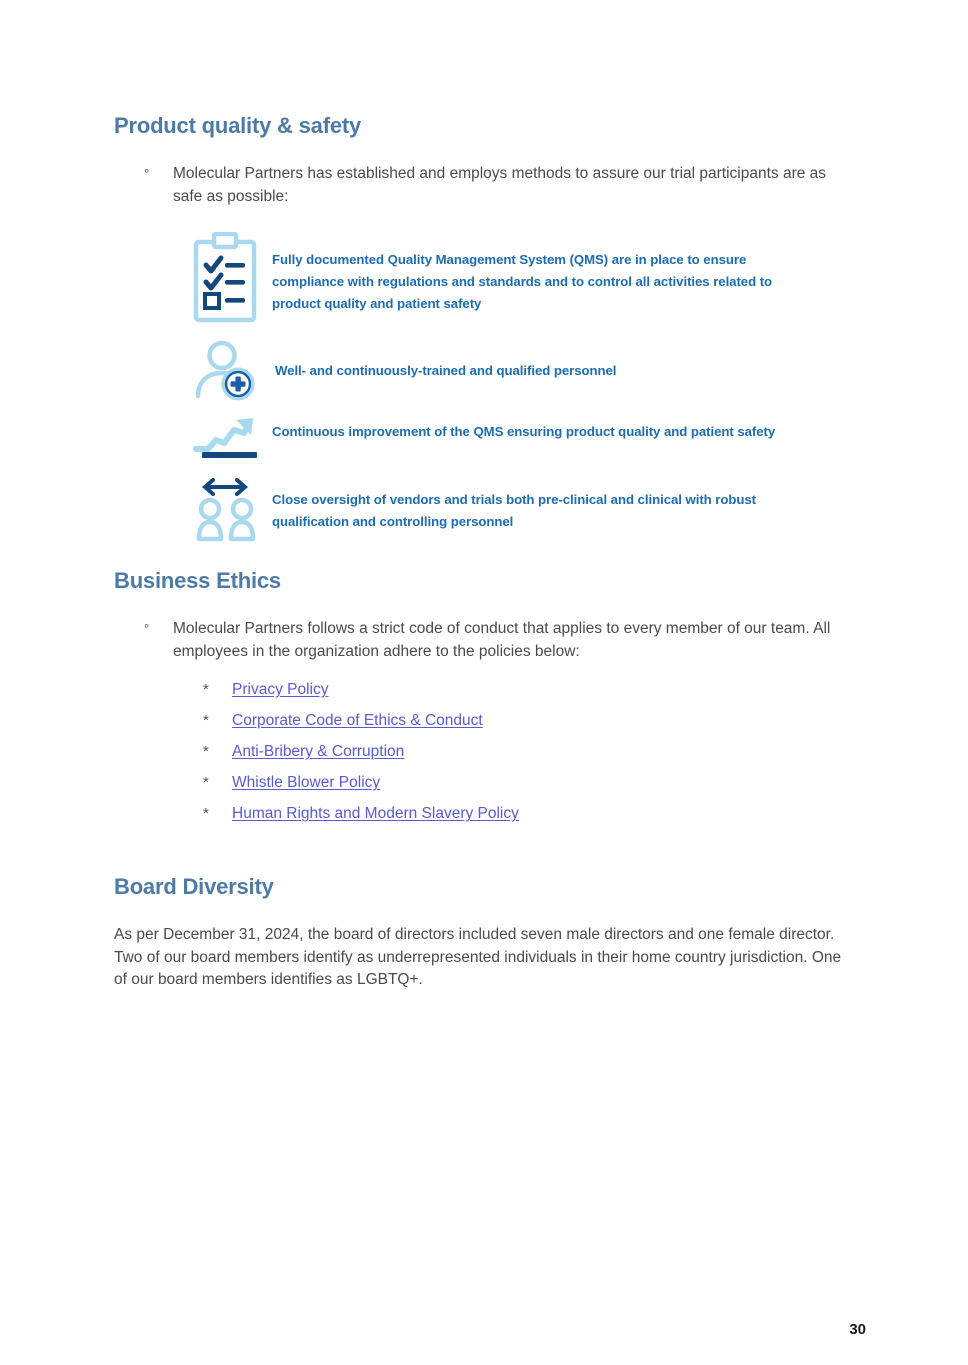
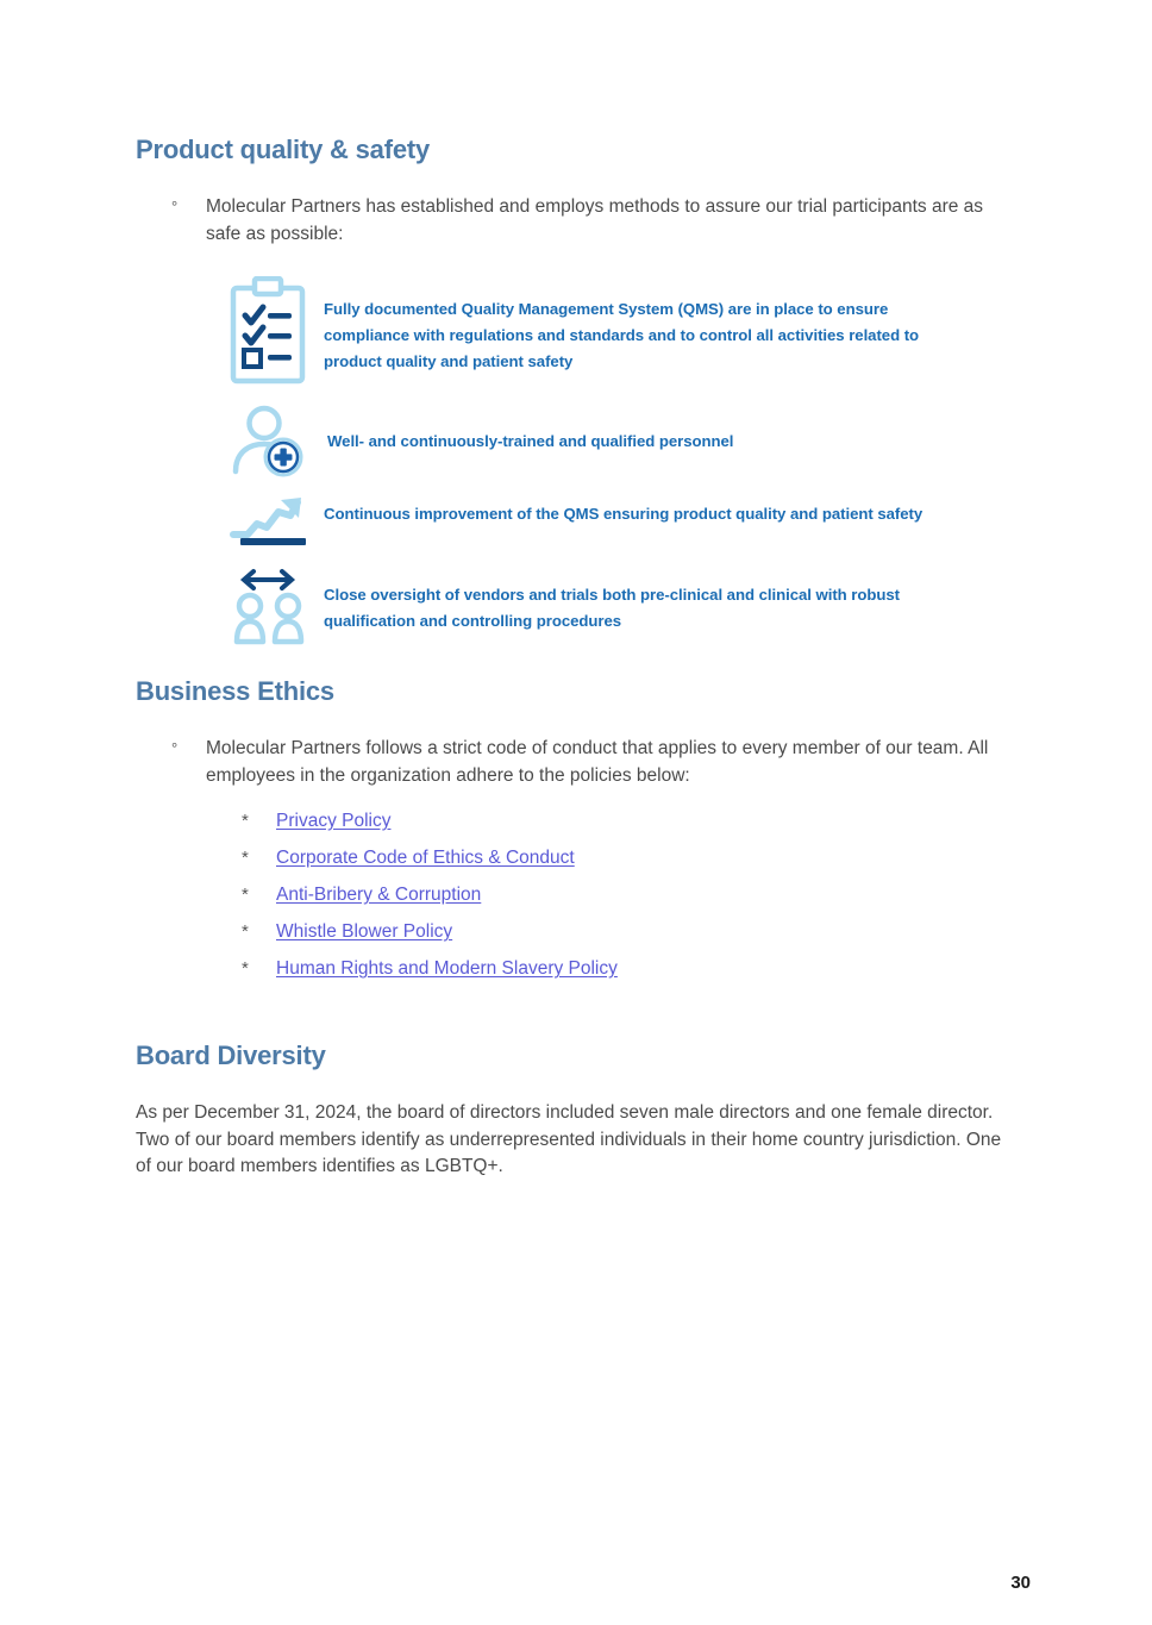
  Product quality & safety
  °
  Molecular Partners has established and employs methods to assure our trial participants are as safe as possible:
  Fully documented Quality Management System (QMS) are in place to ensure compliance with regulations and standards and to control all activities related to product quality and patient safety
  Well- and continuously-trained and qualified personnel
  Continuous improvement of the QMS ensuring product quality and patient safety
- Close oversight of vendors and trials both pre-clinical and clinical with robust qualification and controlling personnel
+ Close oversight of vendors and trials both pre-clinical and clinical with robust qualification and controlling procedures
  Business Ethics
  °
  Molecular Partners follows a strict code of conduct that applies to every member of our team. All employees in the organization adhere to the policies below:
  *
  Privacy Policy
  *
  Corporate Code of Ethics & Conduct
  *
  Anti-Bribery & Corruption
  *
  Whistle Blower Policy
  *
  Human Rights and Modern Slavery Policy
  Board Diversity
  As per December 31, 2024, the board of directors included seven male directors and one female director. Two of our board members identify as underrepresented individuals in their home country jurisdiction. One of our board members identifies as LGBTQ+.
  30
